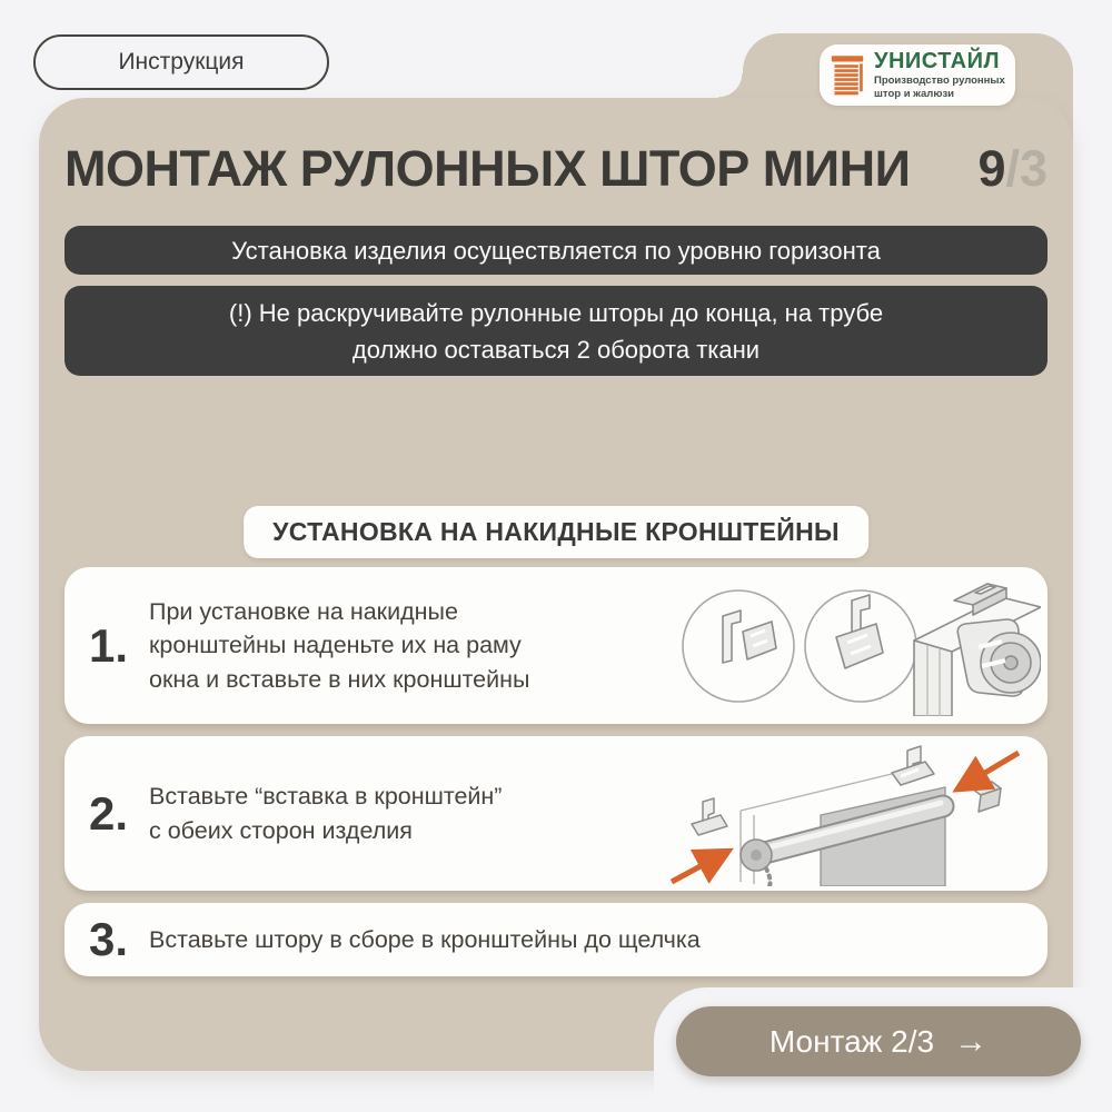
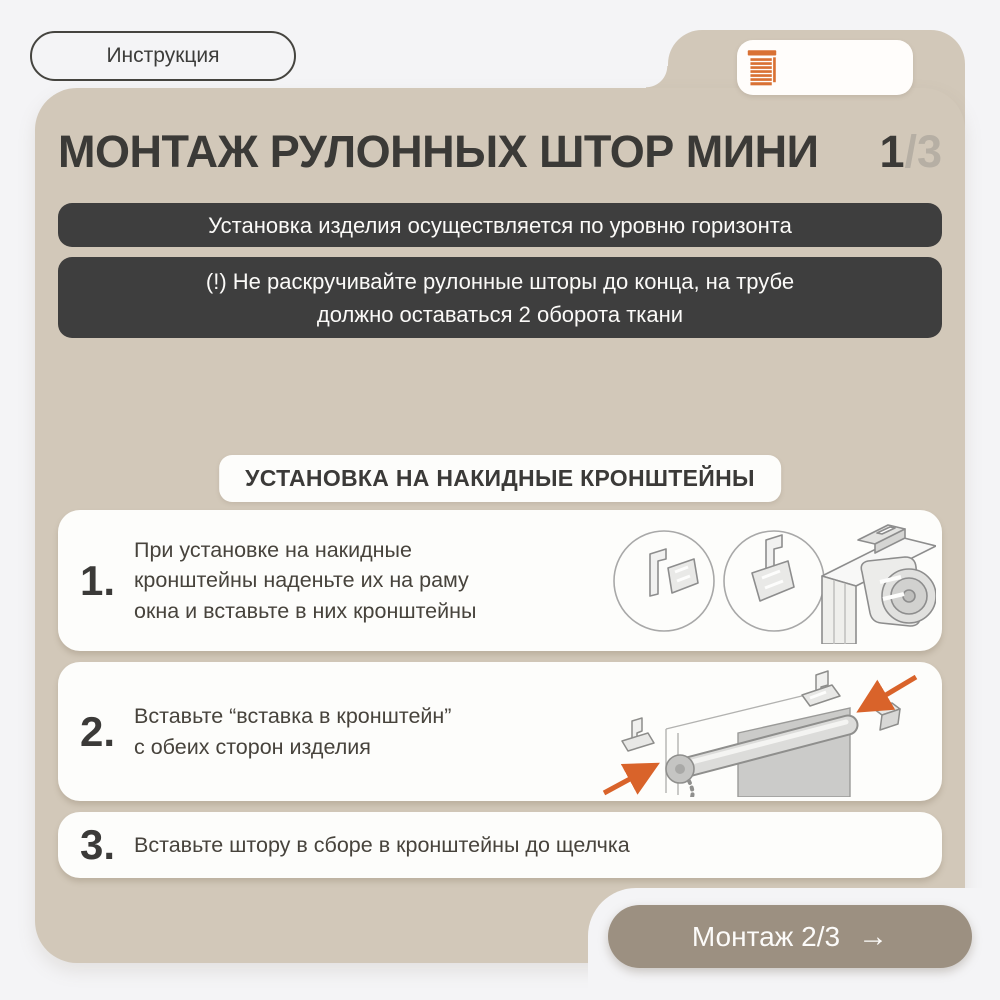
  Инструкция
  МОНТАЖ РУЛОННЫХ ШТОР МИНИ
- 9/3
+ 1/3
  Установка изделия осуществляется по уровню горизонта
  (!) Не раскручивайте рулонные шторы до конца, на трубе
  должно оставаться 2 оборота ткани
  УСТАНОВКА НА НАКИДНЫЕ КРОНШТЕЙНЫ
  1.
  При установке на накидные
  кронштейны наденьте их на раму
  окна и вставьте в них кронштейны
  2.
  Вставьте “вставка в кронштейн”
  с обеих сторон изделия
  3.
  Вставьте штору в сборе в кронштейны до щелчка
  Монтаж 2/3
  →
- УНИСТАЙЛ
- Производство рулонных
- штор и жалюзи
